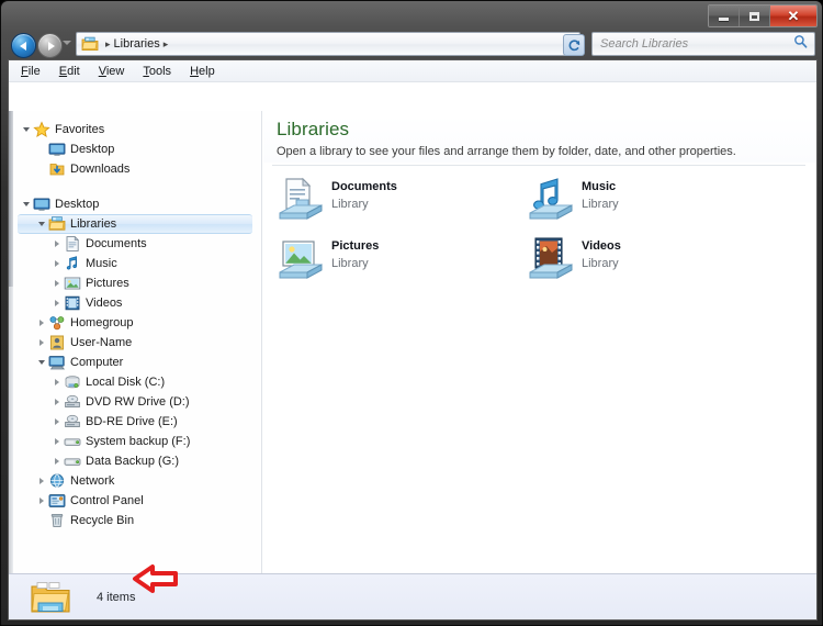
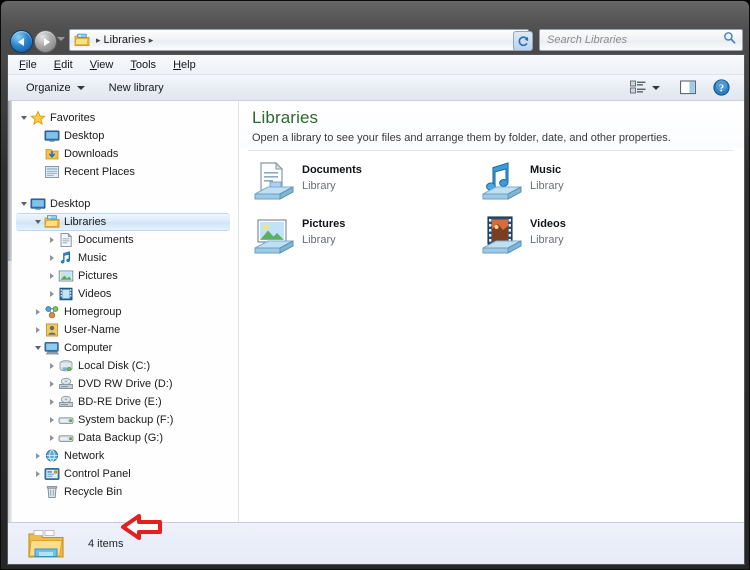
- ✕
  ▸
  Libraries
  ▸
  Search Libraries
  File
  Edit
  View
  Tools
  Help
+ Organize
+ New library
+ ?
  Favorites
  Desktop
  Downloads
+ Recent Places
  Desktop
  Libraries
  Documents
  Music
  Pictures
  Videos
  Homegroup
  User-Name
  Computer
  Local Disk (C:)
  DVD RW Drive (D:)
  BD-RE Drive (E:)
  System backup (F:)
  Data Backup (G:)
  Network
  Control Panel
  Recycle Bin
  Libraries
  Open a library to see your files and arrange them by folder, date, and other properties.
  Documents
  Library
  Music
  Library
  Pictures
  Library
  Videos
  Library
  4 items
